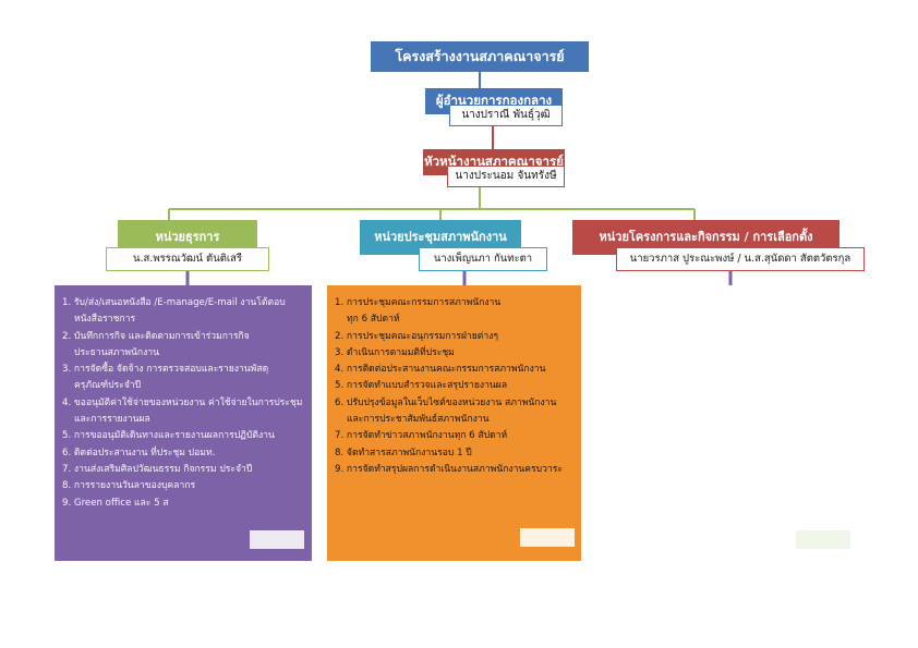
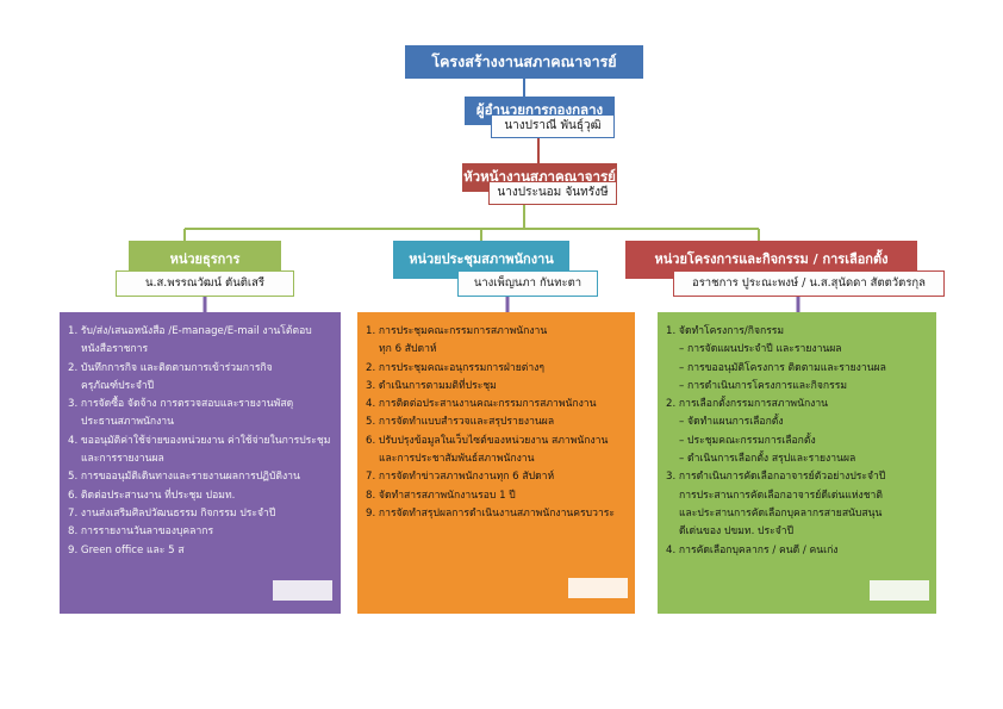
  โครงสร้างงานสภาคณาจารย์
  ผู้อำนวยการกองกลาง
  นางปราณี พันธุ์วุฒิ
  หัวหน้างานสภาคณาจารย์
  นางประนอม จันทรังษี
  หน่วยธุรการ
  น.ส.พรรณวัฒน์ ตันติเสรี
  หน่วยประชุมสภาพนักงาน
  นางเพ็ญนภา กันทะตา
  หน่วยโครงการและกิจกรรม / การเลือกตั้ง
- นายวรภาส ปูระณะพงษ์ / น.ส.สุนัดดา สัตตวัตรกุล
+ อราชการ ปูระณะพงษ์ / น.ส.สุนัดดา สัตตวัตรกุล
  1. รับ/ส่ง/เสนอหนังสือ /E-manage/E-mail งานโต้ตอบ
  หนังสือราชการ
  2. บันทึกการกิจ และติดตามการเข้าร่วมการกิจ
- ประธานสภาพนักงาน
+ ครุภัณฑ์ประจำปี
  3. การจัดซื้อ จัดจ้าง การตรวจสอบและรายงานพัสดุ
- ครุภัณฑ์ประจำปี
+ ประธานสภาพนักงาน
  4. ขออนุมัติค่าใช้จ่ายของหน่วยงาน ค่าใช้จ่ายในการประชุม
  และการรายงานผล
  5. การขออนุมัติเดินทางและรายงานผลการปฏิบัติงาน
  6. ติดต่อประสานงาน ที่ประชุม ปอมท.
  7. งานส่งเสริมศิลปวัฒนธรรม กิจกรรม ประจำปี
  8. การรายงานวันลาของบุคลากร
  9. Green office และ 5 ส
  1. การประชุมคณะกรรมการสภาพนักงาน
  ทุก 6 สัปดาห์
  2. การประชุมคณะอนุกรรมการฝ่ายต่างๆ
  3. ดำเนินการตามมติที่ประชุม
  4. การติดต่อประสานงานคณะกรรมการสภาพนักงาน
  5. การจัดทำแบบสำรวจและสรุปรายงานผล
  6. ปรับปรุงข้อมูลในเว็บไซต์ของหน่วยงาน สภาพนักงาน
  และการประชาสัมพันธ์สภาพนักงาน
  7. การจัดทำข่าวสภาพนักงานทุก 6 สัปดาห์
  8. จัดทำสารสภาพนักงานรอบ 1 ปี
  9. การจัดทำสรุปผลการดำเนินงานสภาพนักงานครบวาระ
+ 1. จัดทำโครงการ/กิจกรรม
+ – การจัดแผนประจำปี และรายงานผล
+ – การขออนุมัติโครงการ ติดตามและรายงานผล
+ – การดำเนินการโครงการและกิจกรรม
+ 2. การเลือกตั้งกรรมการสภาพนักงาน
+ – จัดทำแผนการเลือกตั้ง
+ – ประชุมคณะกรรมการเลือกตั้ง
+ – ดำเนินการเลือกตั้ง สรุปและรายงานผล
+ 3. การดำเนินการคัดเลือกอาจารย์ตัวอย่างประจำปี
+ การประสานการคัดเลือกอาจารย์ดีเด่นแห่งชาติ
+ และประสานการคัดเลือกบุคลากรสายสนับสนุน
+ ดีเด่นของ ปขมท. ประจำปี
+ 4. การคัดเลือกบุคลากร / คนดี / คนเก่ง
